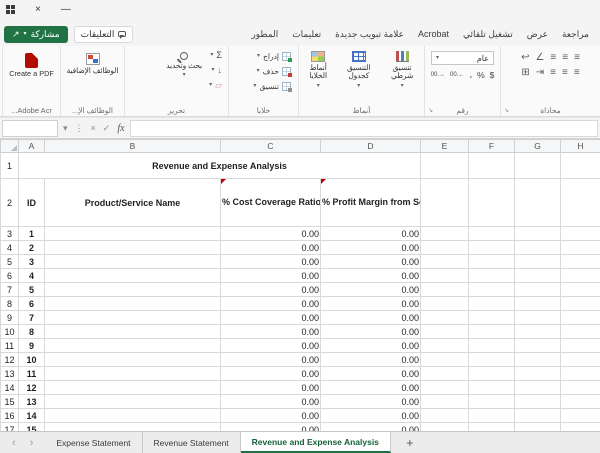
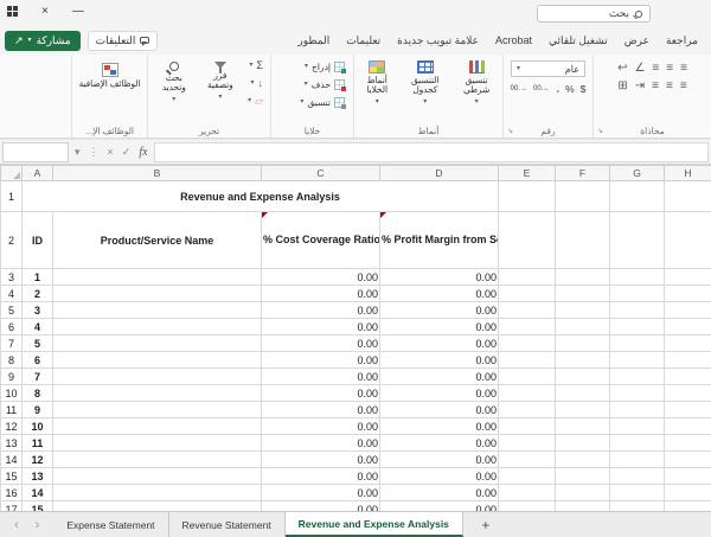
  ×
  —
+ بحث
  مراجعة
  عرض
  تشغيل تلقائي
  Acrobat
  علامة تبويب جديدة
  تعليمات
  المطور
  التعليقات
  مشاركة
  ↗
  ≡
  ≡
  ≡
  ∠
  ↩
  ≡
  ≡
  ≡
  ⇥
  ⊞
  محاذاة
  عام
  $
  %
  ،
  رقم
  تنسيق شرطي
  التنسيق كجدول
  أنماط الخلايا
  أنماط
  إدراج
  حذف
  تنسيق
  خلايا
  Σ
  ↓
  ▱
+ فرز وتصفية
  بحث وتحديد
  تحرير
  الوظائف الإضافية
  الوظائف الإ...
- Create a PDF
- Adobe Acr...
  ▾
  ⋮
  ×
  ✓
  fx
  	A	B	C	D	E	F	G	H
  1	Revenue and Expense Analysis
  3	1		0.00	0.00
  4	2		0.00	0.00
  5	3		0.00	0.00
  6	4		0.00	0.00
  7	5		0.00	0.00
  8	6		0.00	0.00
  9	7		0.00	0.00
  10	8		0.00	0.00
  11	9		0.00	0.00
  12	10		0.00	0.00
  13	11		0.00	0.00
  14	12		0.00	0.00
  15	13		0.00	0.00
  16	14		0.00	0.00
  17	15		0.00	0.00
  ‹
  ›
  Expense Statement
  Revenue Statement
  Revenue and Expense Analysis
  +
